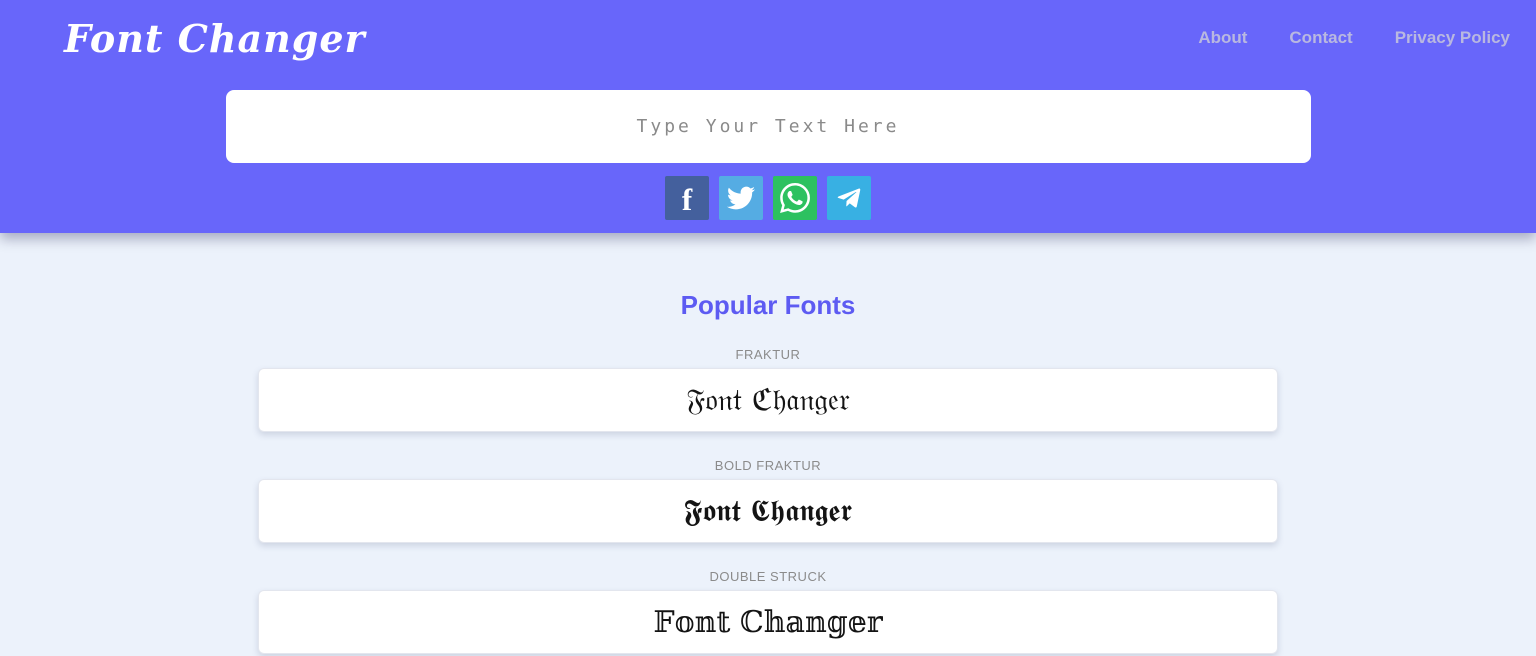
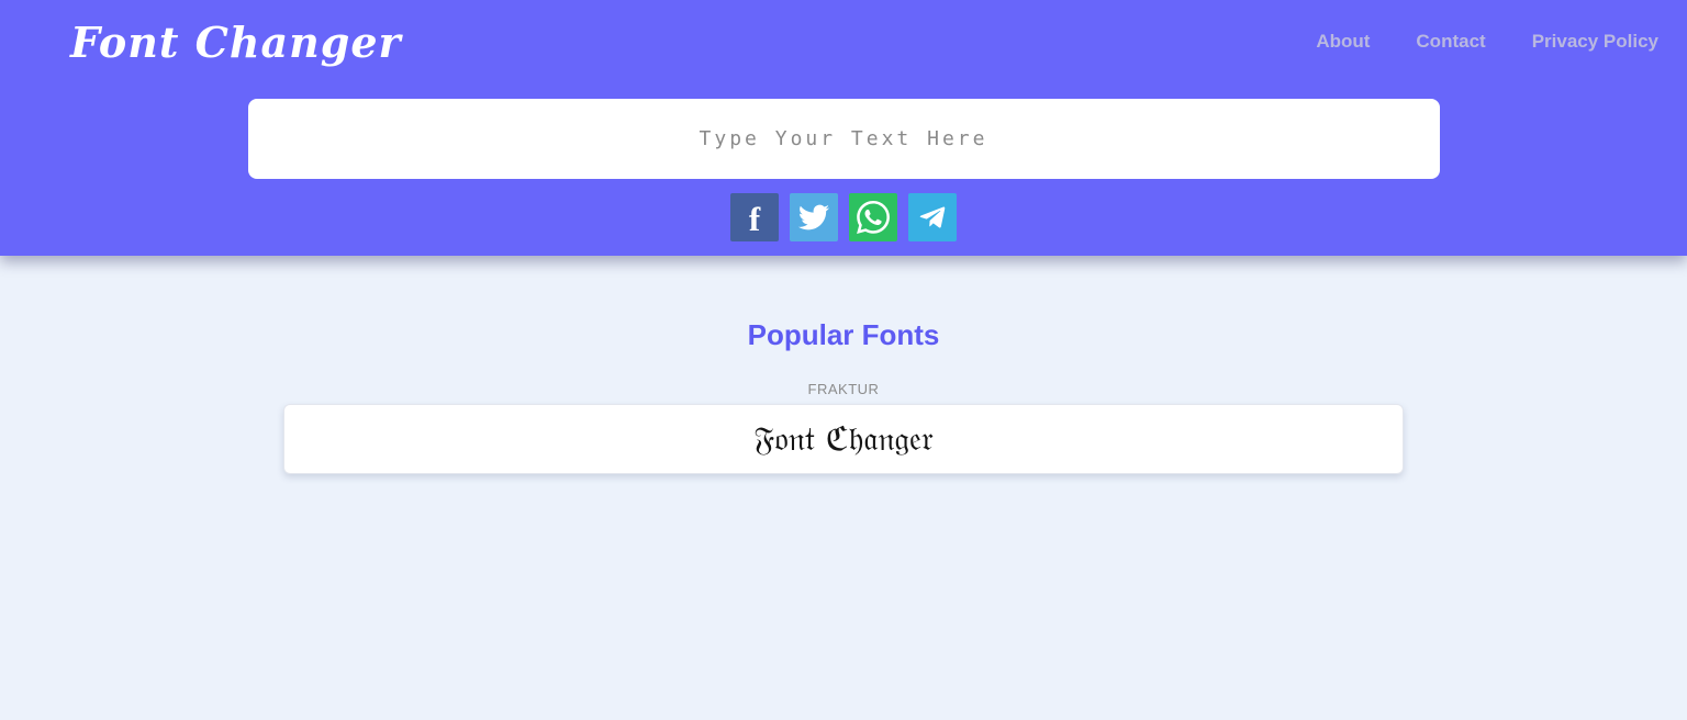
  Font Changer
  About
  Contact
  Privacy Policy
  Type Your Text Here
  f
  Popular Fonts
  FRAKTUR
  𝔉𝔬𝔫𝔱 ℭ𝔥𝔞𝔫𝔤𝔢𝔯
- BOLD FRAKTUR
- 𝕱𝖔𝖓𝖙 𝕮𝖍𝖆𝖓𝖌𝖊𝖗
- DOUBLE STRUCK
- 𝔽𝕠𝕟𝕥 ℂ𝕙𝕒𝕟𝕘𝕖𝕣
